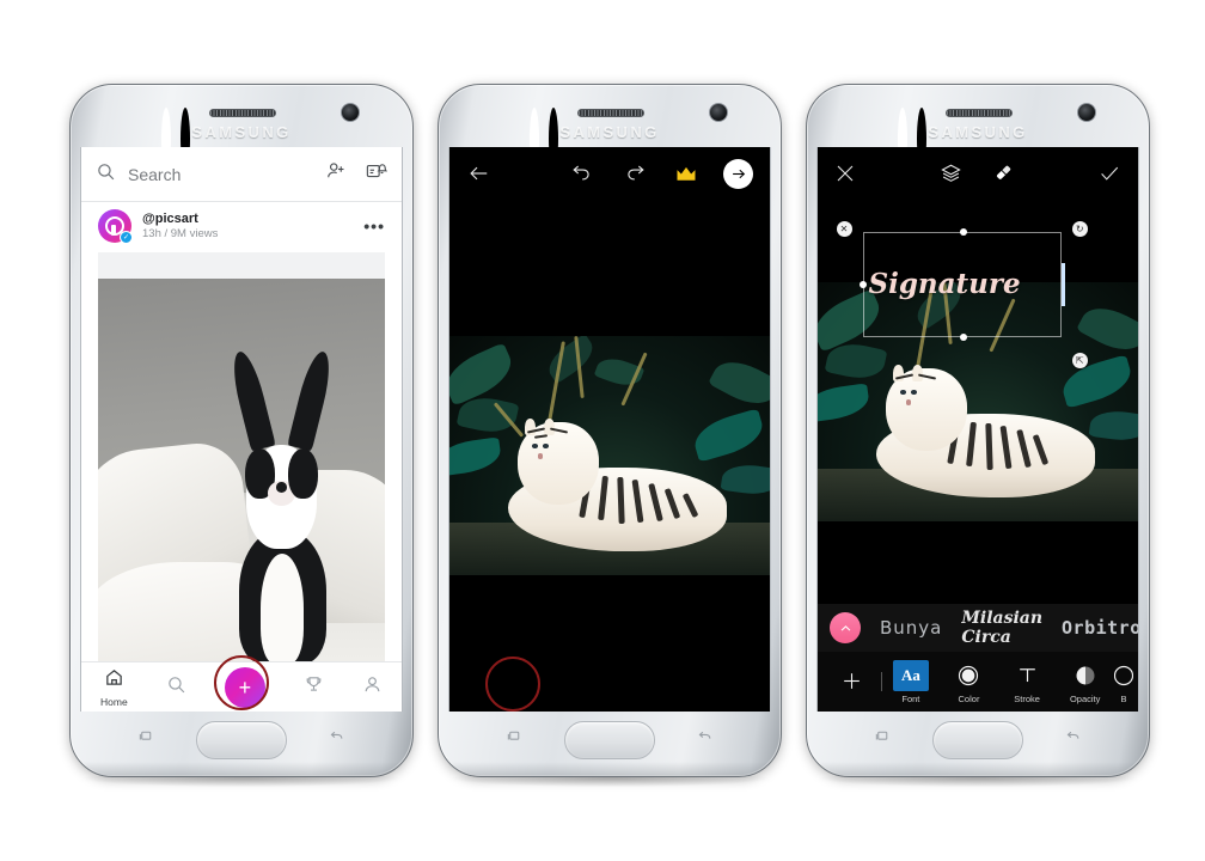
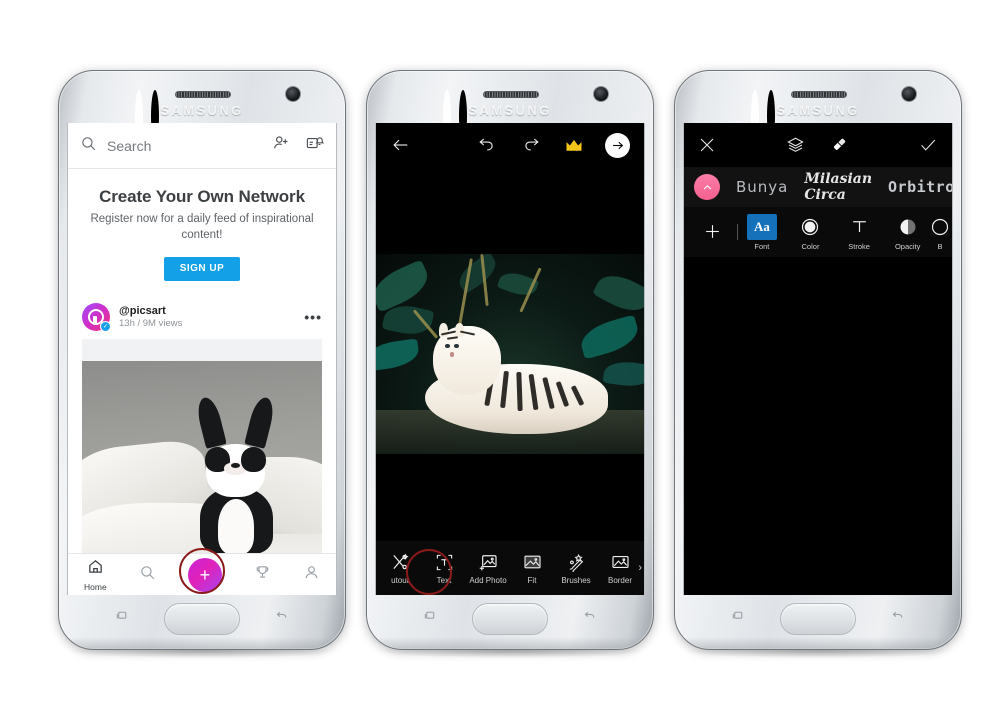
  SAMSUNG
  Search
+ Create Your Own Network
+ Register now for a daily feed of inspirational content!
+ SIGN UP
  @picsart
  13h / 9M views
  •••
  Home
  +
  SAMSUNG
+ utout
+ Text
+ Add Photo
+ Fit
+ Brushes
+ Border
+ ›
  SAMSUNG
- Signature
- ✕
- ↻
- ⇱
  Bunya
  Milasian Circa
  Orbitro
  Aa
  Font
  Color
  Stroke
  Opacity
  B
